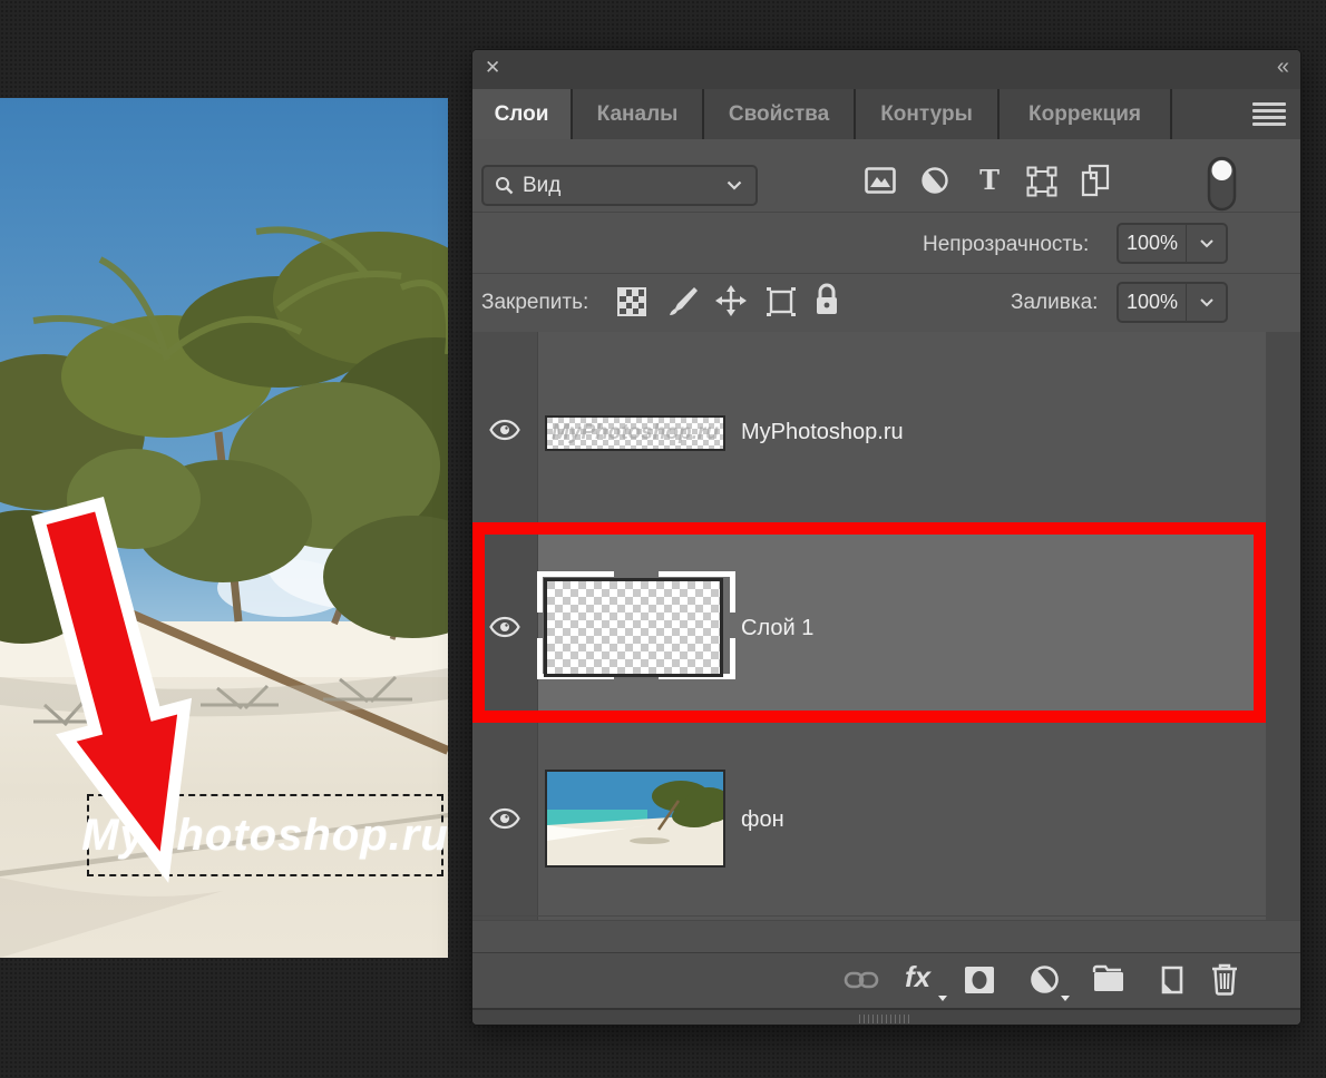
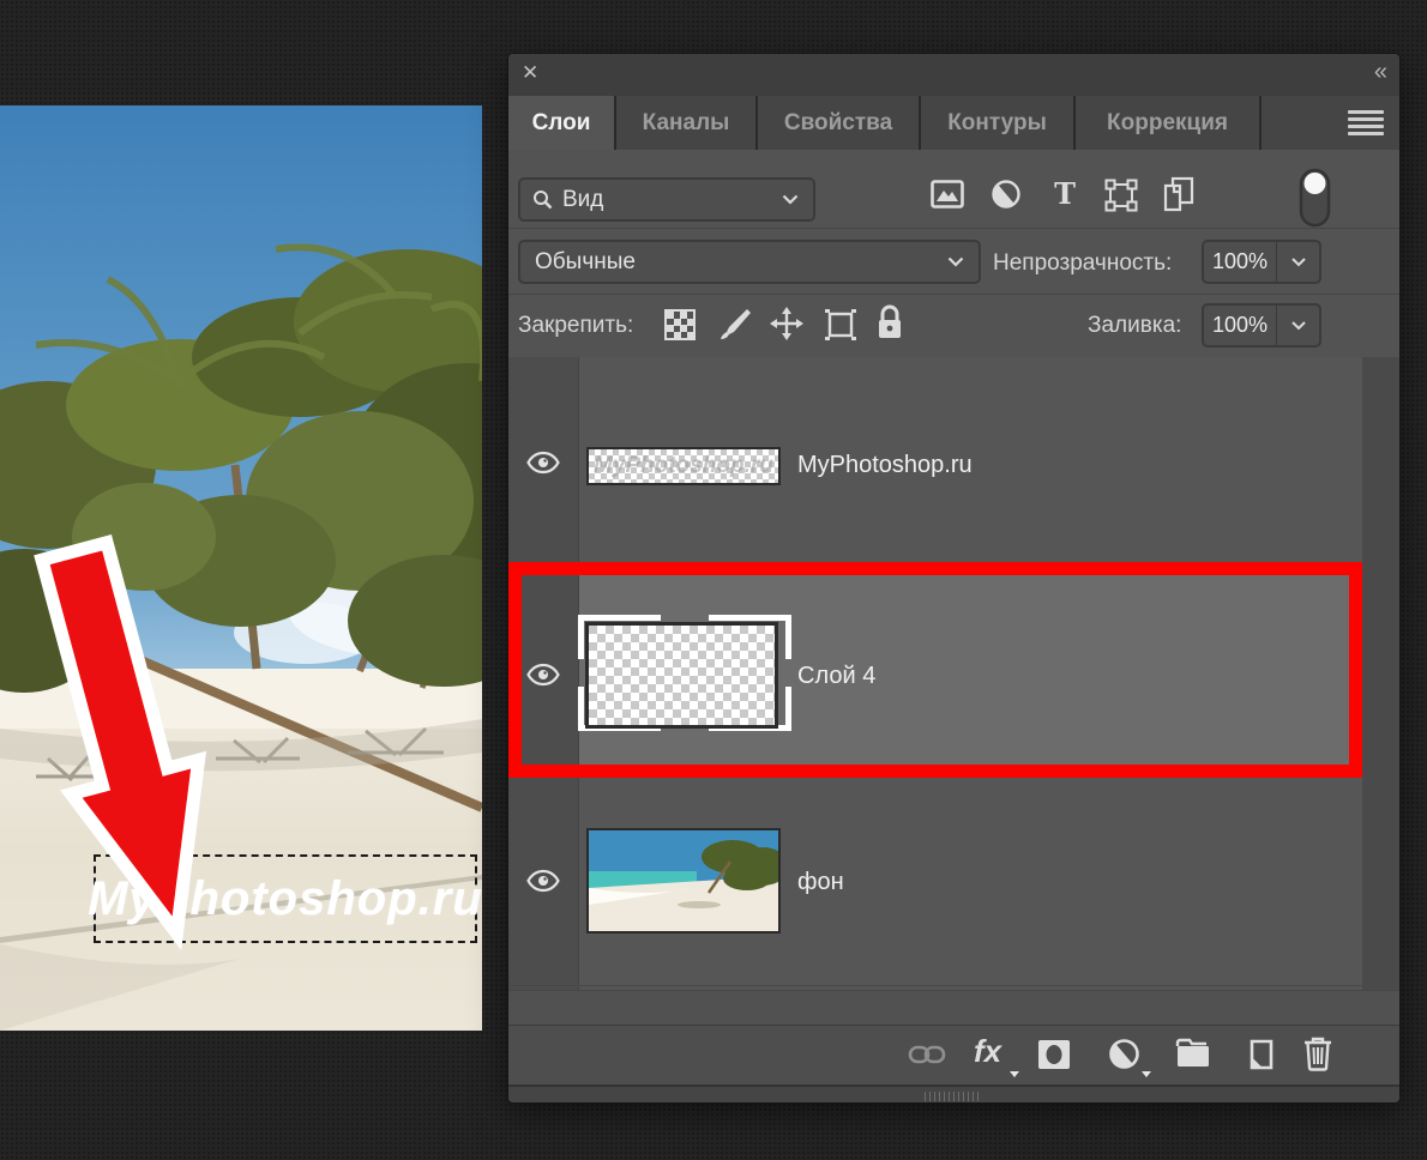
  Mhotoshop.ru
  ✕
  «
  Слои
  Каналы
  Свойства
  Контуры
  Коррекция
  Вид
  T
+ Обычные
  Непрозрачность:
  100%
  Закрепить:
  Заливка:
  100%
  MyPhotoshop.ru
  MyPhotoshop.ru
- Слой 1
+ Слой 4
  фон
  fx
